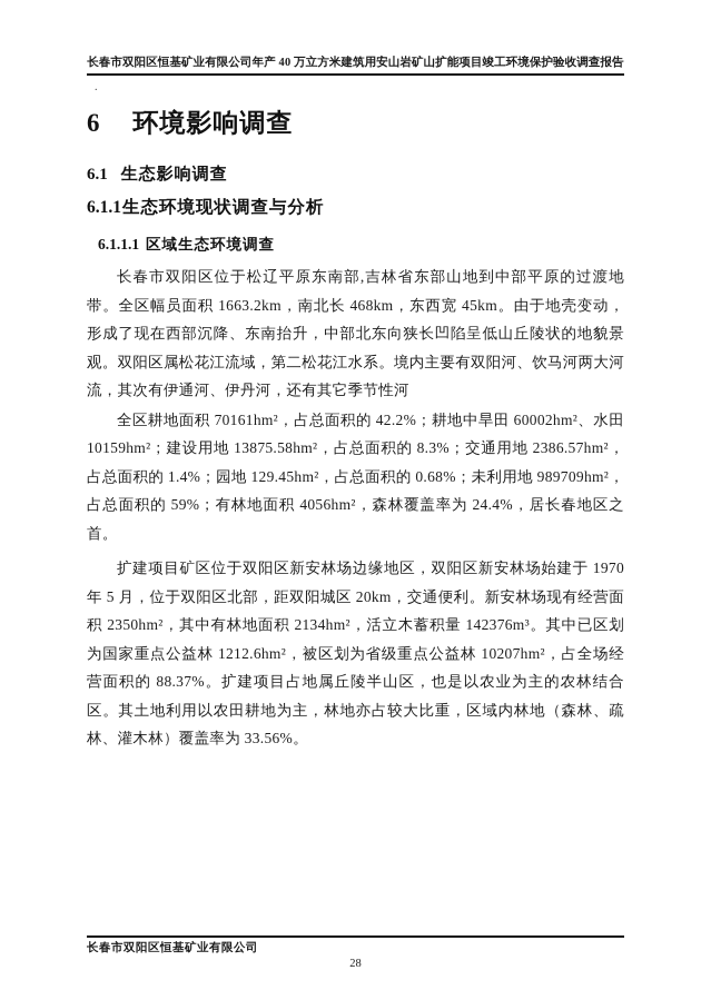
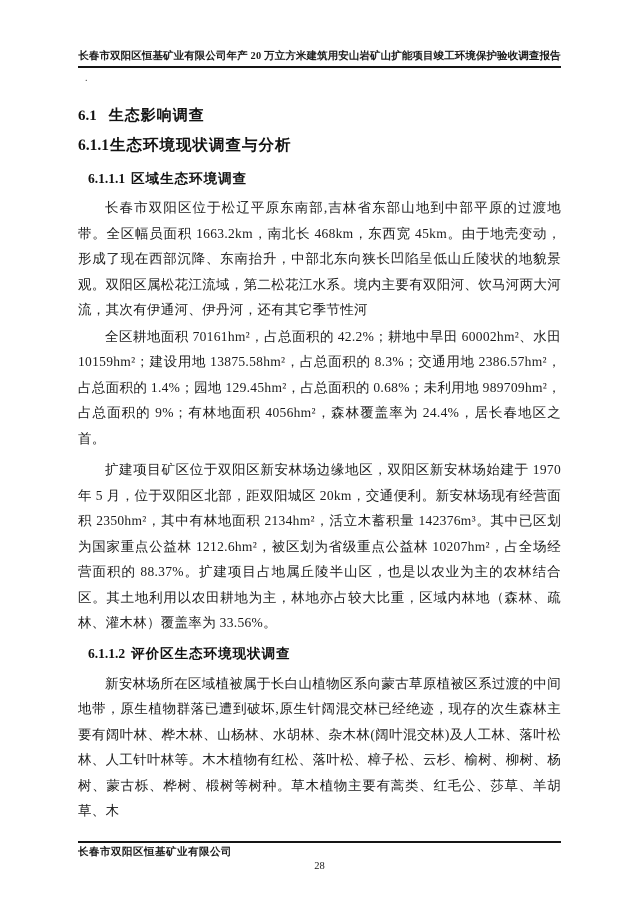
- 长春市双阳区恒基矿业有限公司年产 40 万立方米建筑用安山岩矿山扩能项目竣工环境保护验收调查报告
+ 长春市双阳区恒基矿业有限公司年产 20 万立方米建筑用安山岩矿山扩能项目竣工环境保护验收调查报告
  .
- 6 环境影响调查
  6.1 生态影响调查
  6.1.1生态环境现状调查与分析
  6.1.1.1 区域生态环境调查
  长春市双阳区位于松辽平原东南部,吉林省东部山地到中部平原的过渡地带。全区幅员面积 1663.2km，南北长 468km，东西宽 45km。由于地壳变动，形成了现在西部沉降、东南抬升，中部北东向狭长凹陷呈低山丘陵状的地貌景观。双阳区属松花江流域，第二松花江水系。境内主要有双阳河、饮马河两大河流，其次有伊通河、伊丹河，还有其它季节性河
- 全区耕地面积 70161hm²，占总面积的 42.2%；耕地中旱田 60002hm²、水田 10159hm²；建设用地 13875.58hm²，占总面积的 8.3%；交通用地 2386.57hm²，占总面积的 1.4%；园地 129.45hm²，占总面积的 0.68%；未利用地 989709hm²，占总面积的 59%；有林地面积 4056hm²，森林覆盖率为 24.4%，居长春地区之首。
+ 全区耕地面积 70161hm²，占总面积的 42.2%；耕地中旱田 60002hm²、水田 10159hm²；建设用地 13875.58hm²，占总面积的 8.3%；交通用地 2386.57hm²，占总面积的 1.4%；园地 129.45hm²，占总面积的 0.68%；未利用地 989709hm²，占总面积的 9%；有林地面积 4056hm²，森林覆盖率为 24.4%，居长春地区之首。
  扩建项目矿区位于双阳区新安林场边缘地区，双阳区新安林场始建于 1970 年 5 月，位于双阳区北部，距双阳城区 20km，交通便利。新安林场现有经营面积 2350hm²，其中有林地面积 2134hm²，活立木蓄积量 142376m³。其中已区划为国家重点公益林 1212.6hm²，被区划为省级重点公益林 10207hm²，占全场经营面积的 88.37%。扩建项目占地属丘陵半山区，也是以农业为主的农林结合区。其土地利用以农田耕地为主，林地亦占较大比重，区域内林地（森林、疏林、灌木林）覆盖率为 33.56%。
+ 6.1.1.2 评价区生态环境现状调查
+ 新安林场所在区域植被属于长白山植物区系向蒙古草原植被区系过渡的中间地带，原生植物群落已遭到破坏,原生针阔混交林已经绝迹，现存的次生森林主要有阔叶林、桦木林、山杨林、水胡林、杂木林(阔叶混交林)及人工林、落叶松林、人工针叶林等。木木植物有红松、落叶松、樟子松、云杉、榆树、柳树、杨树、蒙古栎、桦树、椴树等树种。草木植物主要有蒿类、红毛公、莎草、羊胡草、木
  长春市双阳区恒基矿业有限公司
  28
